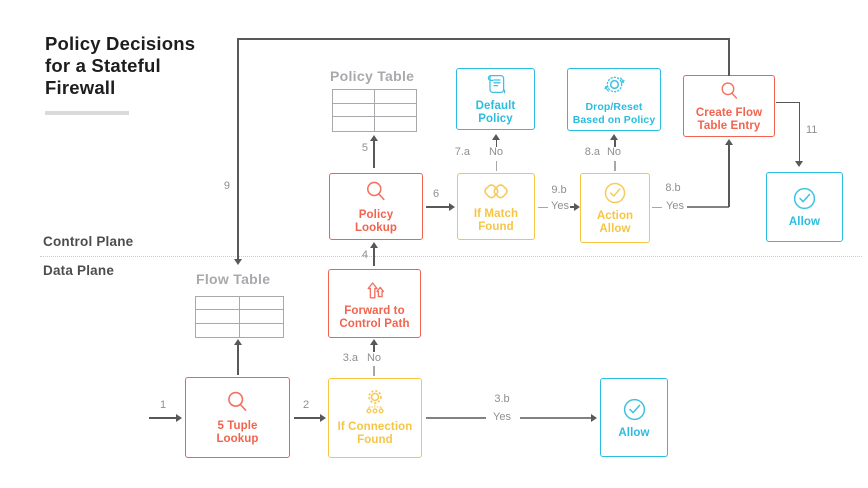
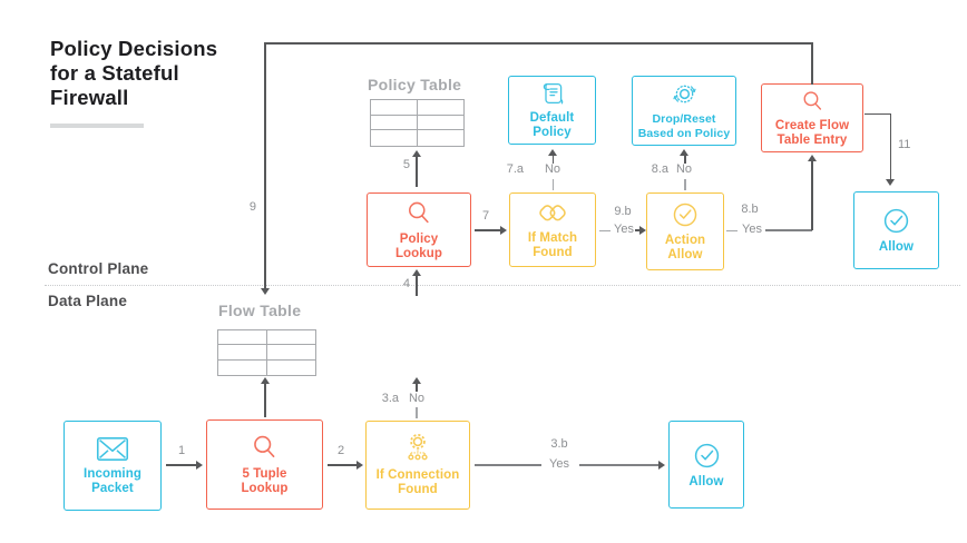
  Policy Decisions
  for a Stateful
  Firewall
  Control Plane
  Data Plane
  Policy Table
  Flow Table
+ Incoming
+ Packet
  5 Tuple
  Lookup
  If Connection
  Found
  Allow
- Forward to
- Control Path
  Policy
  Lookup
  If Match
  Found
  Action
  Allow
  Create Flow
  Table Entry
  Allow
  Default
  Policy
  Drop/Reset
  Based on Policy
  1
  2
  3.a
  No
  Yes
  3.b
  4
  5
- 6
+ 7
  7.a
  No
  Yes
  9.b
  8.a
  No
  Yes
  8.b
  9
  11
